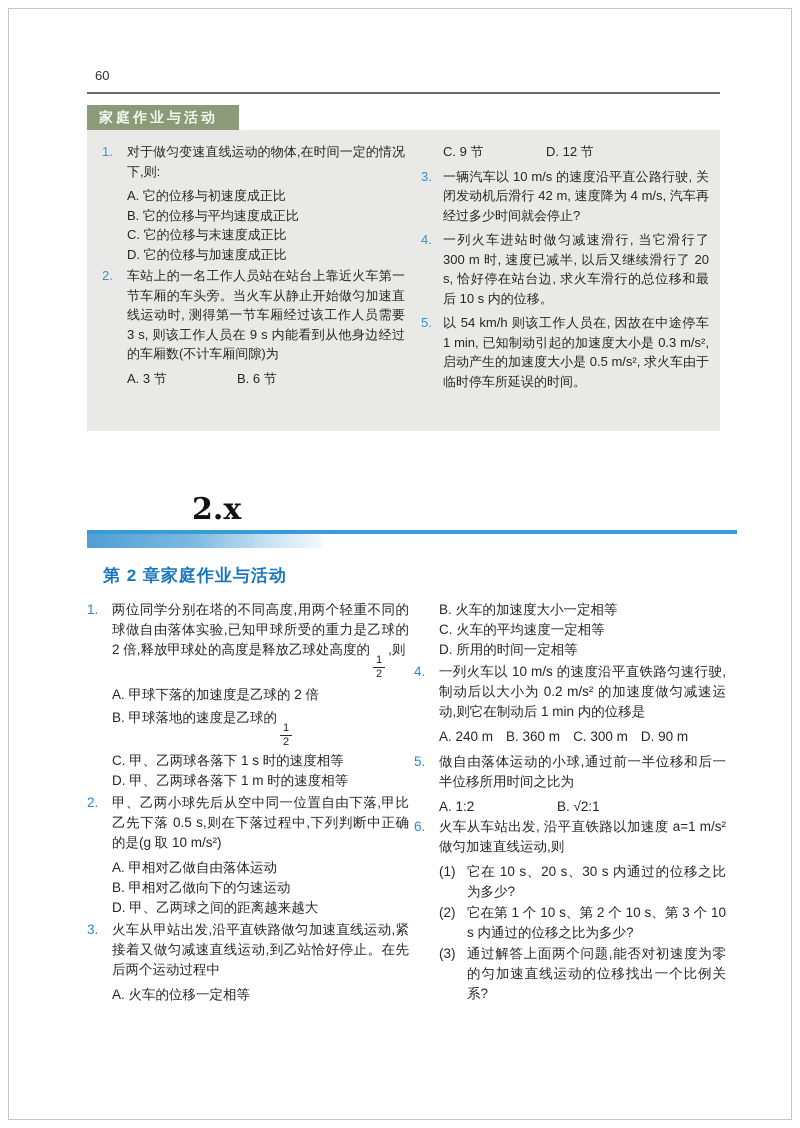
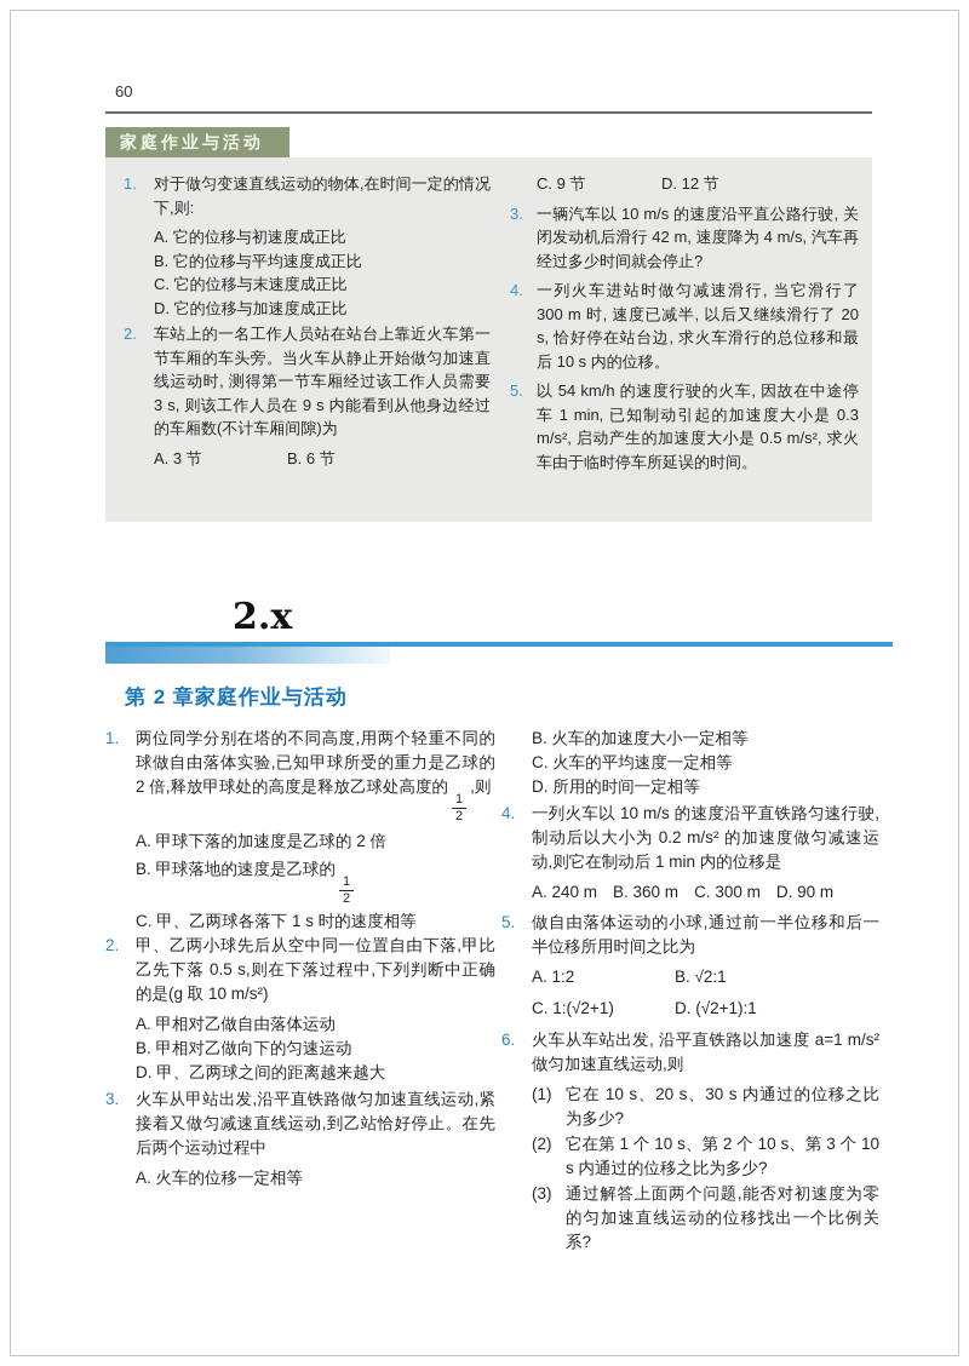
  60
  家庭作业与活动
  1.
  对于做匀变速直线运动的物体,在时间一定的情况下,则:
  A. 它的位移与初速度成正比
  B. 它的位移与平均速度成正比
  C. 它的位移与末速度成正比
  D. 它的位移与加速度成正比
  2.
  车站上的一名工作人员站在站台上靠近火车第一节车厢的车头旁。当火车从静止开始做匀加速直线运动时, 测得第一节车厢经过该工作人员需要 3 s, 则该工作人员在 9 s 内能看到从他身边经过的车厢数(不计车厢间隙)为
  A. 3 节
  B. 6 节
  C. 9 节
  D. 12 节
  3.
  一辆汽车以 10 m/s 的速度沿平直公路行驶, 关闭发动机后滑行 42 m, 速度降为 4 m/s, 汽车再经过多少时间就会停止?
  4.
  一列火车进站时做匀减速滑行, 当它滑行了 300 m 时, 速度已减半, 以后又继续滑行了 20 s, 恰好停在站台边, 求火车滑行的总位移和最后 10 s 内的位移。
  5.
- 以 54 km/h 则该工作人员在, 因故在中途停车 1 min, 已知制动引起的加速度大小是 0.3 m/s², 启动产生的加速度大小是 0.5 m/s², 求火车由于临时停车所延误的时间。
+ 以 54 km/h 的速度行驶的火车, 因故在中途停车 1 min, 已知制动引起的加速度大小是 0.3 m/s², 启动产生的加速度大小是 0.5 m/s², 求火车由于临时停车所延误的时间。
  2.x
  第 2 章家庭作业与活动
  1.
  两位同学分别在塔的不同高度,用两个轻重不同的球做自由落体实验,已知甲球所受的重力是乙球的 2 倍,释放甲球处的高度是释放乙球处高度的
  1
  2
  ,则
  A. 甲球下落的加速度是乙球的 2 倍
  B. 甲球落地的速度是乙球的
  1
  2
  C. 甲、乙两球各落下 1 s 时的速度相等
- D. 甲、乙两球各落下 1 m 时的速度相等
  2.
  甲、乙两小球先后从空中同一位置自由下落,甲比乙先下落 0.5 s,则在下落过程中,下列判断中正确的是(g 取 10 m/s²)
  A. 甲相对乙做自由落体运动
  B. 甲相对乙做向下的匀速运动
  D. 甲、乙两球之间的距离越来越大
  3.
  火车从甲站出发,沿平直铁路做匀加速直线运动,紧接着又做匀减速直线运动,到乙站恰好停止。在先后两个运动过程中
  A. 火车的位移一定相等
  B. 火车的加速度大小一定相等
  C. 火车的平均速度一定相等
  D. 所用的时间一定相等
  4.
  一列火车以 10 m/s 的速度沿平直铁路匀速行驶,制动后以大小为 0.2 m/s² 的加速度做匀减速运动,则它在制动后 1 min 内的位移是
  A. 240 m
  B. 360 m
  C. 300 m
  D. 90 m
  5.
  做自由落体运动的小球,通过前一半位移和后一半位移所用时间之比为
  A. 1:2
  B. √2:1
+ C. 1:(√2+1)
+ D. (√2+1):1
  6.
  火车从车站出发, 沿平直铁路以加速度 a=1 m/s² 做匀加速直线运动,则
  (1)
  它在 10 s、20 s、30 s 内通过的位移之比为多少?
  (2)
  它在第 1 个 10 s、第 2 个 10 s、第 3 个 10 s 内通过的位移之比为多少?
  (3)
  通过解答上面两个问题,能否对初速度为零的匀加速直线运动的位移找出一个比例关系?
